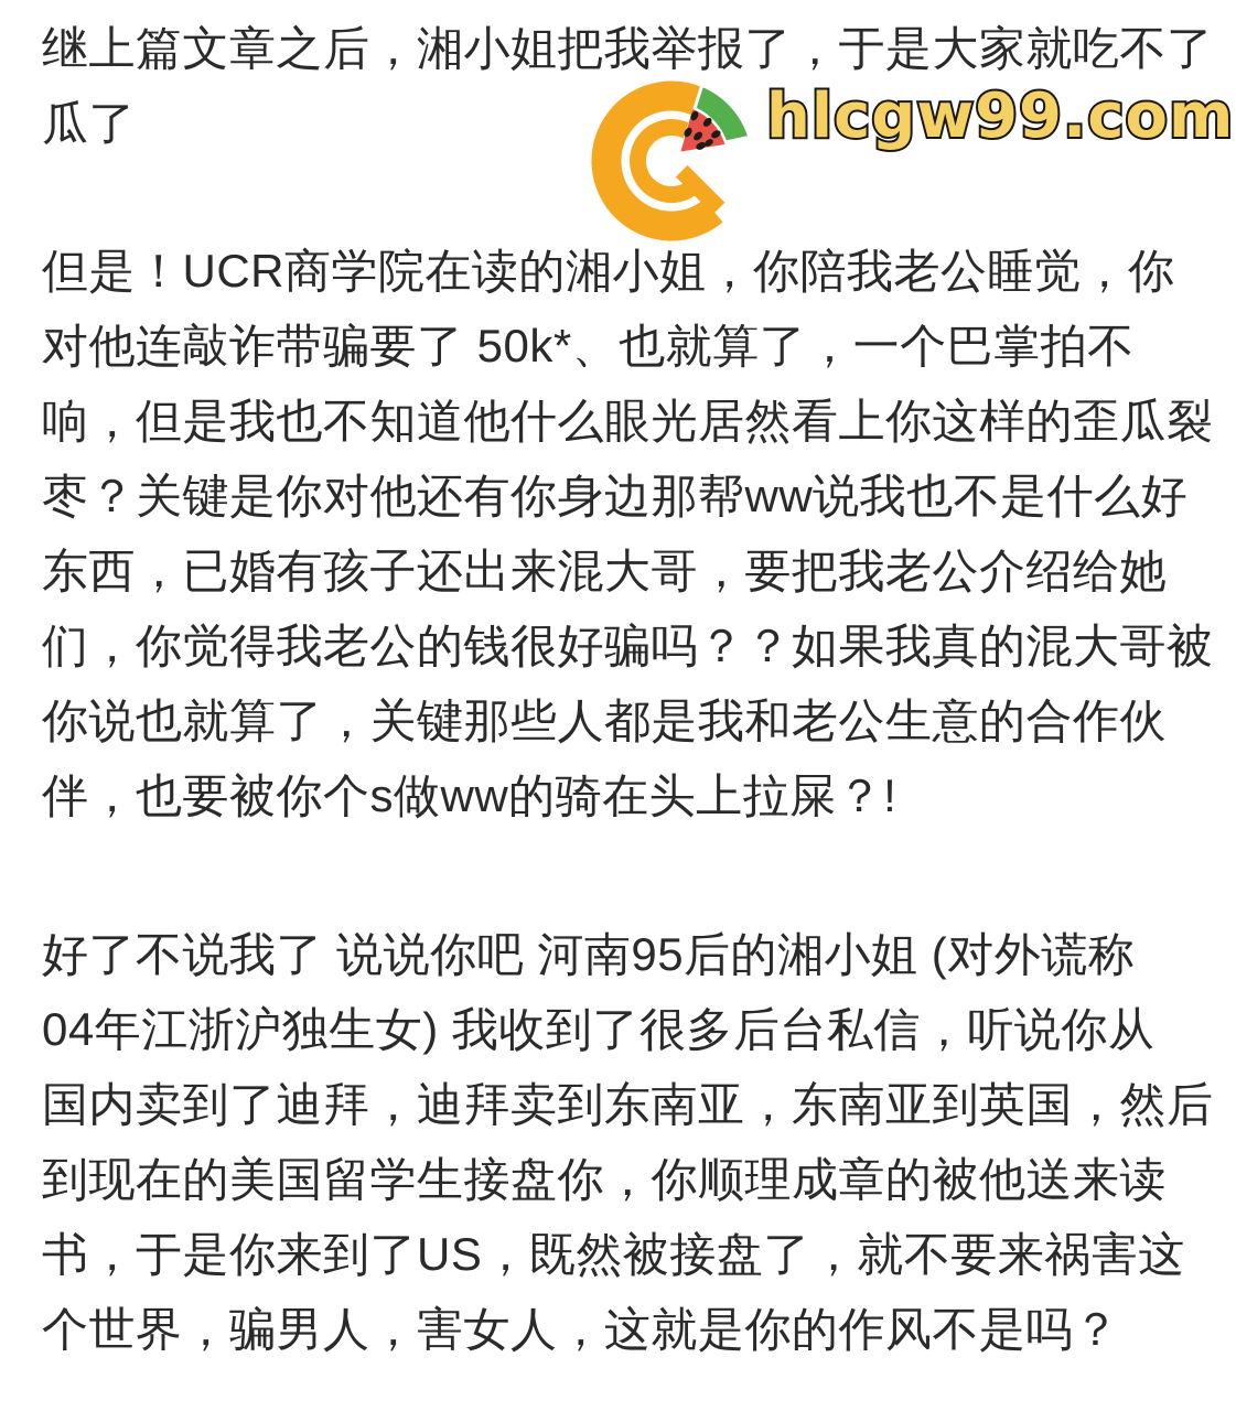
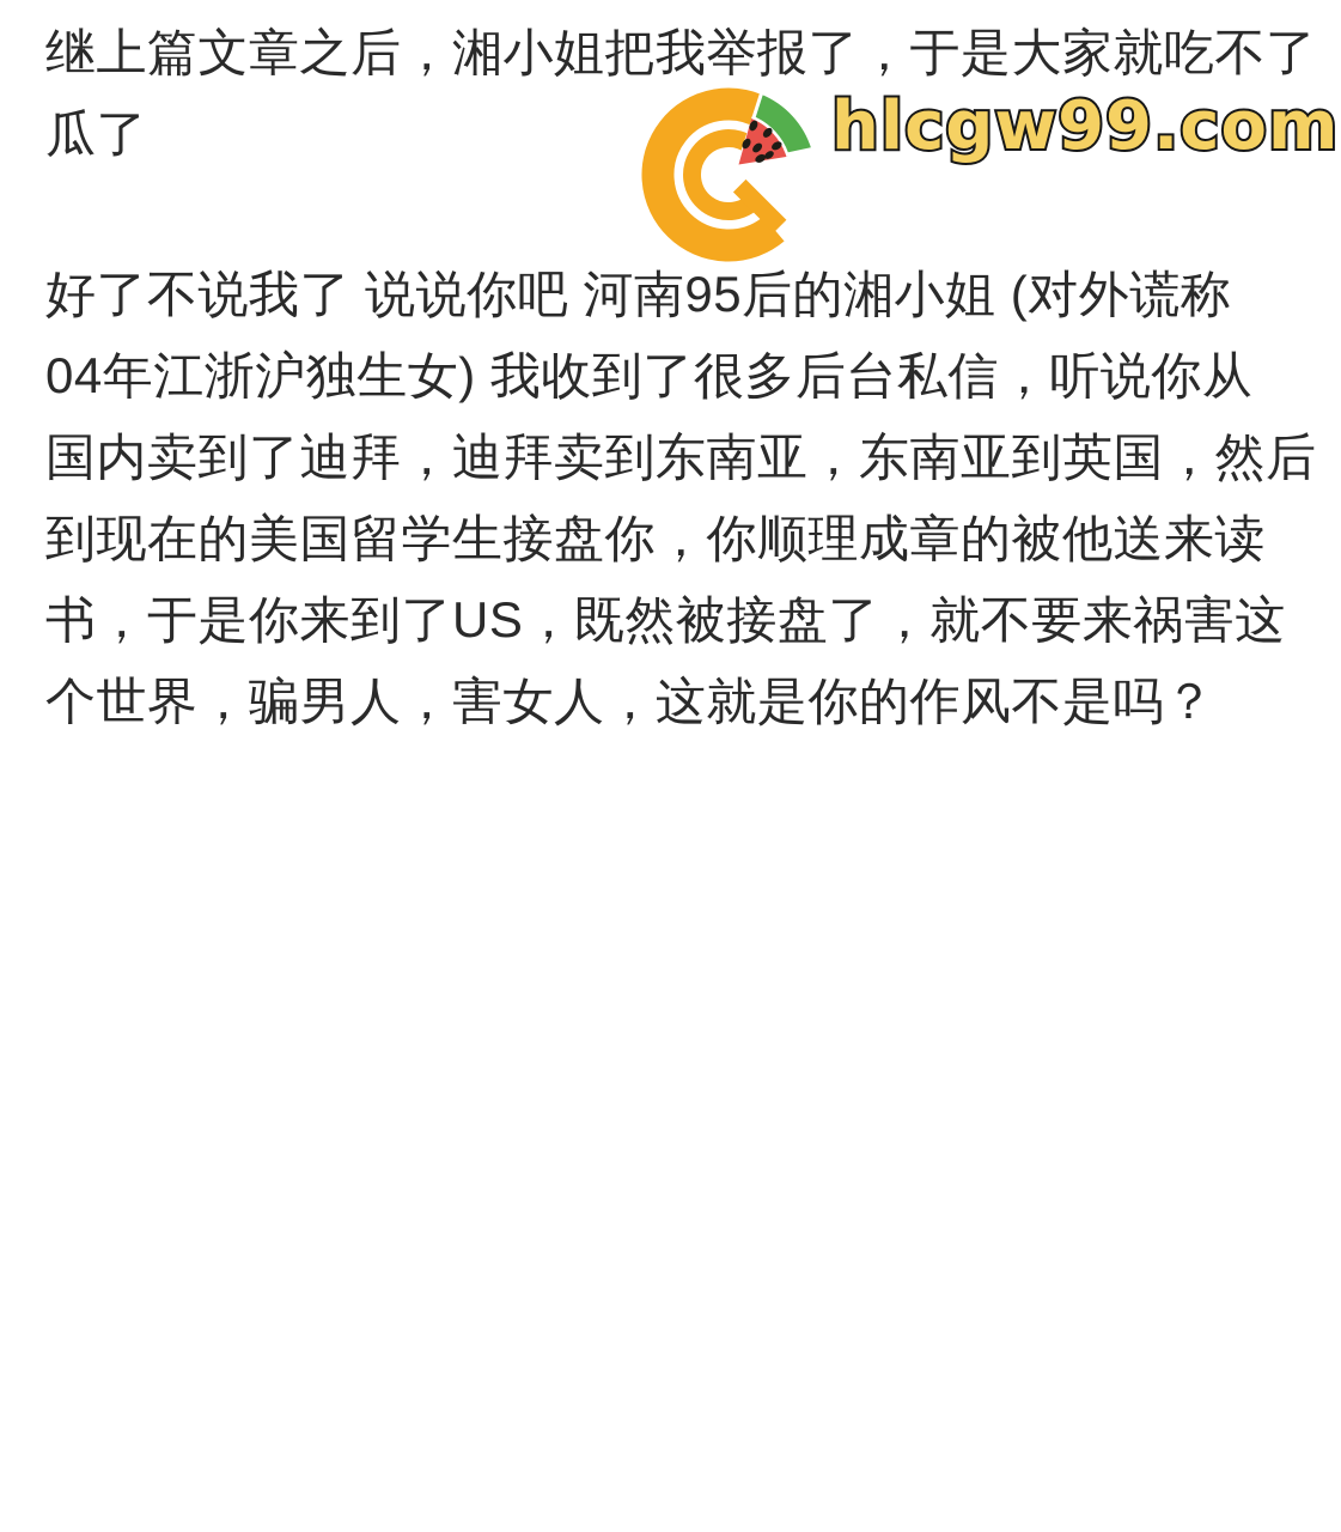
  继上篇文章之后，湘小姐把我举报了，于是大家就吃不了
  瓜了
- 但是！UCR商学院在读的湘小姐，你陪我老公睡觉，你
- 对他连敲诈带骗要了 50k*、也就算了，一个巴掌拍不
- 响，但是我也不知道他什么眼光居然看上你这样的歪瓜裂
- 枣？关键是你对他还有你身边那帮ww说我也不是什么好
- 东西，已婚有孩子还出来混大哥，要把我老公介绍给她
- 们，你觉得我老公的钱很好骗吗？？如果我真的混大哥被
- 你说也就算了，关键那些人都是我和老公生意的合作伙
- 伴，也要被你个s做ww的骑在头上拉屎？!
  好了不说我了 说说你吧 河南95后的湘小姐 (对外谎称
  04年江浙沪独生女) 我收到了很多后台私信，听说你从
  国内卖到了迪拜，迪拜卖到东南亚，东南亚到英国，然后
  到现在的美国留学生接盘你，你顺理成章的被他送来读
  书，于是你来到了US，既然被接盘了，就不要来祸害这
  个世界，骗男人，害女人，这就是你的作风不是吗？
  hlcgw99.com
